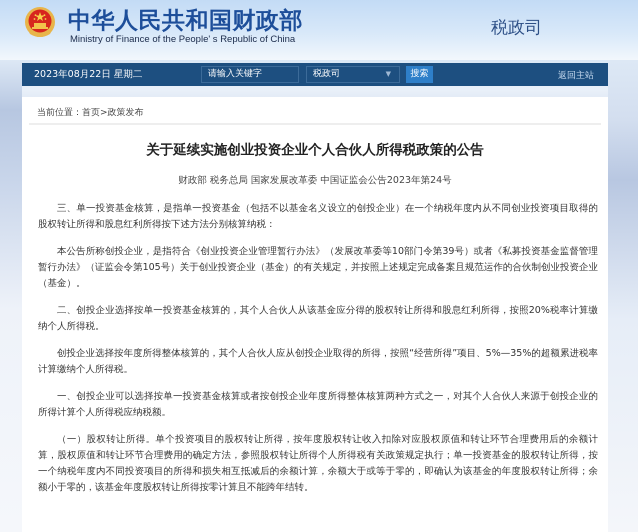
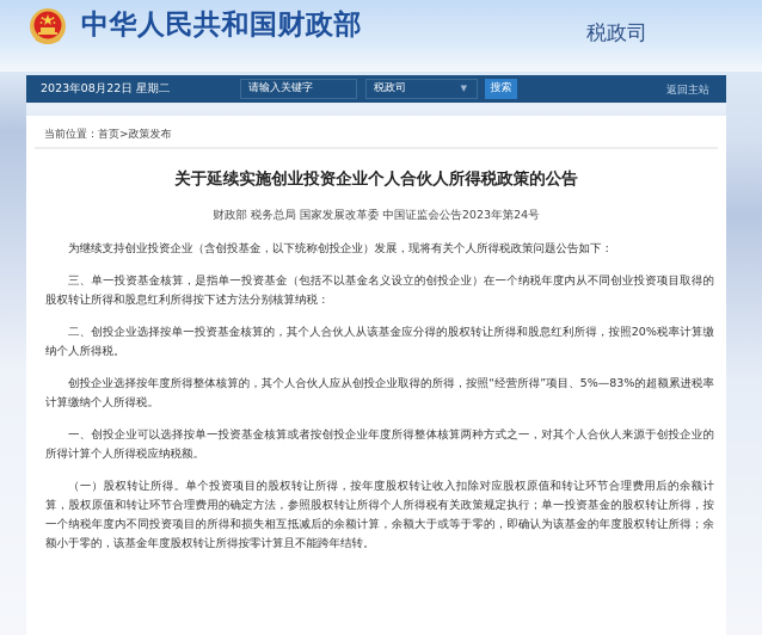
  中华人民共和国财政部
- Ministry of Finance of the People' s Republic of China
  税政司
  2023年08月22日 星期二
  请输入关键字
  税政司
  ▼
  搜索
  返回主站
  当前位置：首页>政策发布
  关于延续实施创业投资企业个人合伙人所得税政策的公告
  财政部 税务总局 国家发展改革委 中国证监会公告2023年第24号
+ 为继续支持创业投资企业（含创投基金，以下统称创投企业）发展，现将有关个人所得税政策问题公告如下：
  三、单一投资基金核算，是指单一投资基金（包括不以基金名义设立的创投企业）在一个纳税年度内从不同创业投资项目取得的股权转让所得和股息红利所得按下述方法分别核算纳税：
- 本公告所称创投企业，是指符合《创业投资企业管理暂行办法》（发展改革委等10部门令第39号）或者《私募投资基金监督管理暂行办法》（证监会令第105号）关于创业投资企业（基金）的有关规定，并按照上述规定完成备案且规范运作的合伙制创业投资企业（基金）。
  二、创投企业选择按单一投资基金核算的，其个人合伙人从该基金应分得的股权转让所得和股息红利所得，按照20%税率计算缴纳个人所得税。
- 创投企业选择按年度所得整体核算的，其个人合伙人应从创投企业取得的所得，按照“经营所得”项目、5%—35%的超额累进税率计算缴纳个人所得税。
+ 创投企业选择按年度所得整体核算的，其个人合伙人应从创投企业取得的所得，按照“经营所得”项目、5%—83%的超额累进税率计算缴纳个人所得税。
  一、创投企业可以选择按单一投资基金核算或者按创投企业年度所得整体核算两种方式之一，对其个人合伙人来源于创投企业的所得计算个人所得税应纳税额。
  （一）股权转让所得。单个投资项目的股权转让所得，按年度股权转让收入扣除对应股权原值和转让环节合理费用后的余额计算，股权原值和转让环节合理费用的确定方法，参照股权转让所得个人所得税有关政策规定执行；单一投资基金的股权转让所得，按一个纳税年度内不同投资项目的所得和损失相互抵减后的余额计算，余额大于或等于零的，即确认为该基金的年度股权转让所得；余额小于零的，该基金年度股权转让所得按零计算且不能跨年结转。
